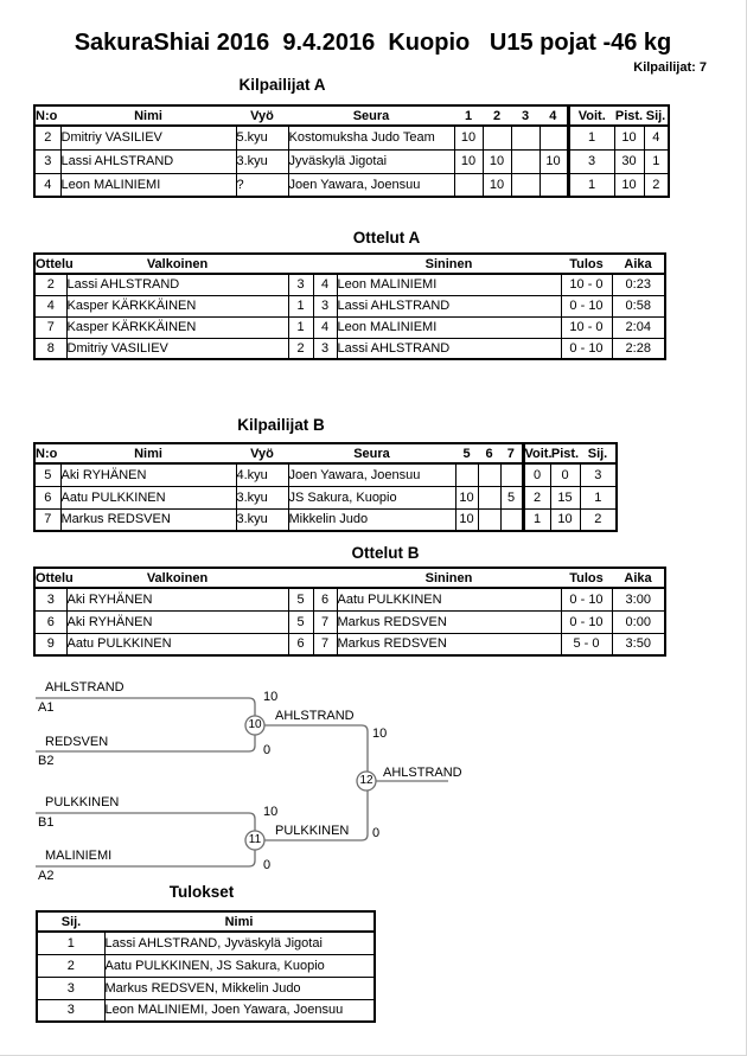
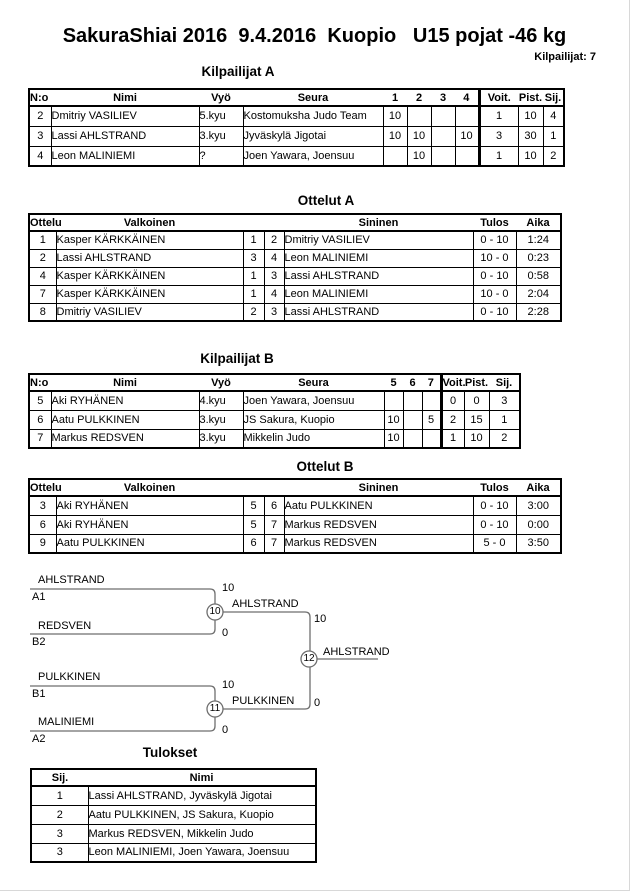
  SakuraShiai 2016 9.4.2016 Kuopio U15 pojat -46 kg
  Kilpailijat: 7
  Kilpailijat A
  N:o	Nimi	Vyö	Seura	1	2	3	4	Voit.	Pist.	Sij.
  2	Dmitriy VASILIEV	5.kyu	Kostomuksha Judo Team	10				1	10	4
  3	Lassi AHLSTRAND	3.kyu	Jyväskylä Jigotai	10	10		10	3	30	1
  4	Leon MALINIEMI	?	Joen Yawara, Joensuu		10			1	10	2
  Ottelut A
  Ottelu	Valkoinen			Sininen	Tulos	Aika
+ 1	Kasper KÄRKKÄINEN	1	2	Dmitriy VASILIEV	0 - 10	1:24
  2	Lassi AHLSTRAND	3	4	Leon MALINIEMI	10 - 0	0:23
  4	Kasper KÄRKKÄINEN	1	3	Lassi AHLSTRAND	0 - 10	0:58
  7	Kasper KÄRKKÄINEN	1	4	Leon MALINIEMI	10 - 0	2:04
  8	Dmitriy VASILIEV	2	3	Lassi AHLSTRAND	0 - 10	2:28
  Kilpailijat B
  N:o	Nimi	Vyö	Seura	5	6	7	Voit.	Pist.	Sij.
  5	Aki RYHÄNEN	4.kyu	Joen Yawara, Joensuu				0	0	3
  6	Aatu PULKKINEN	3.kyu	JS Sakura, Kuopio	10		5	2	15	1
  7	Markus REDSVEN	3.kyu	Mikkelin Judo	10			1	10	2
  Ottelut B
  Ottelu	Valkoinen			Sininen	Tulos	Aika
  3	Aki RYHÄNEN	5	6	Aatu PULKKINEN	0 - 10	3:00
  6	Aki RYHÄNEN	5	7	Markus REDSVEN	0 - 10	0:00
  9	Aatu PULKKINEN	6	7	Markus REDSVEN	5 - 0	3:50
  AHLSTRAND
  A1
  10
  REDSVEN
  B2
  0
  AHLSTRAND
  10
  PULKKINEN
  B1
  10
  MALINIEMI
  A2
  0
  PULKKINEN
  0
  AHLSTRAND
  10
  11
  12
  Tulokset
  Sij.	Nimi
  1	Lassi AHLSTRAND, Jyväskylä Jigotai
  2	Aatu PULKKINEN, JS Sakura, Kuopio
  3	Markus REDSVEN, Mikkelin Judo
  3	Leon MALINIEMI, Joen Yawara, Joensuu
